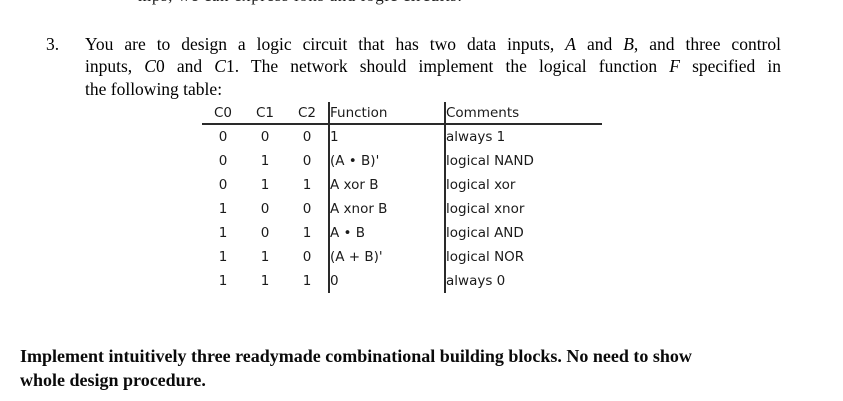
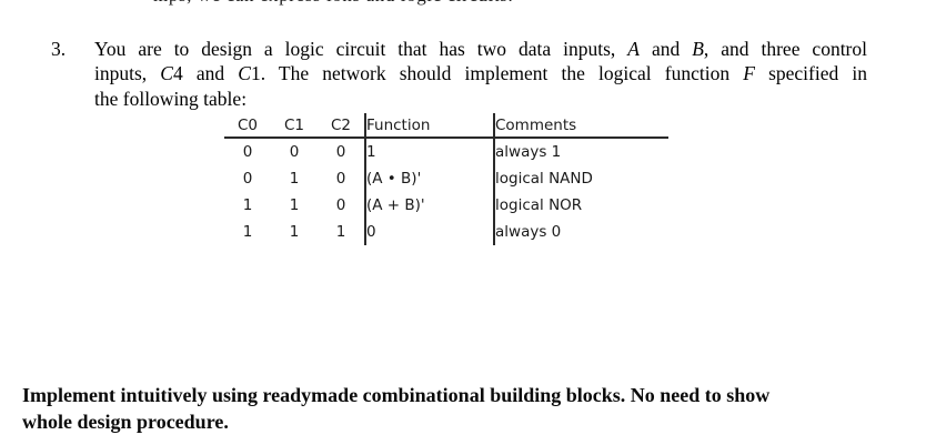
  3.
  You are to design a logic circuit that has two data inputs, A and B, and three control
- inputs, C0 and C1. The network should implement the logical function F specified in
+ inputs, C4 and C1. The network should implement the logical function F specified in
  the following table:
  C0	C1	C2	Function	Comments
  0	0	0	1	always 1
  0	1	0	(A • B)'	logical NAND
- 0	1	1	A xor B	logical xor
- 1	0	0	A xnor B	logical xnor
- 1	0	1	A • B	logical AND
  1	1	0	(A + B)'	logical NOR
  1	1	1	0	always 0
- Implement intuitively three readymade combinational building blocks. No need to show
+ Implement intuitively using readymade combinational building blocks. No need to show
  whole design procedure.
